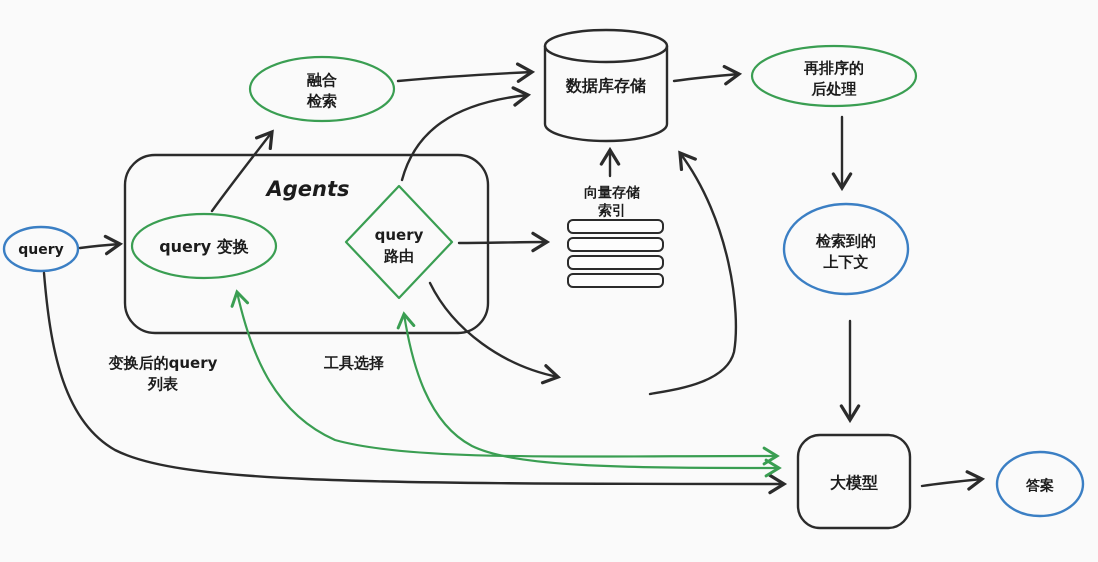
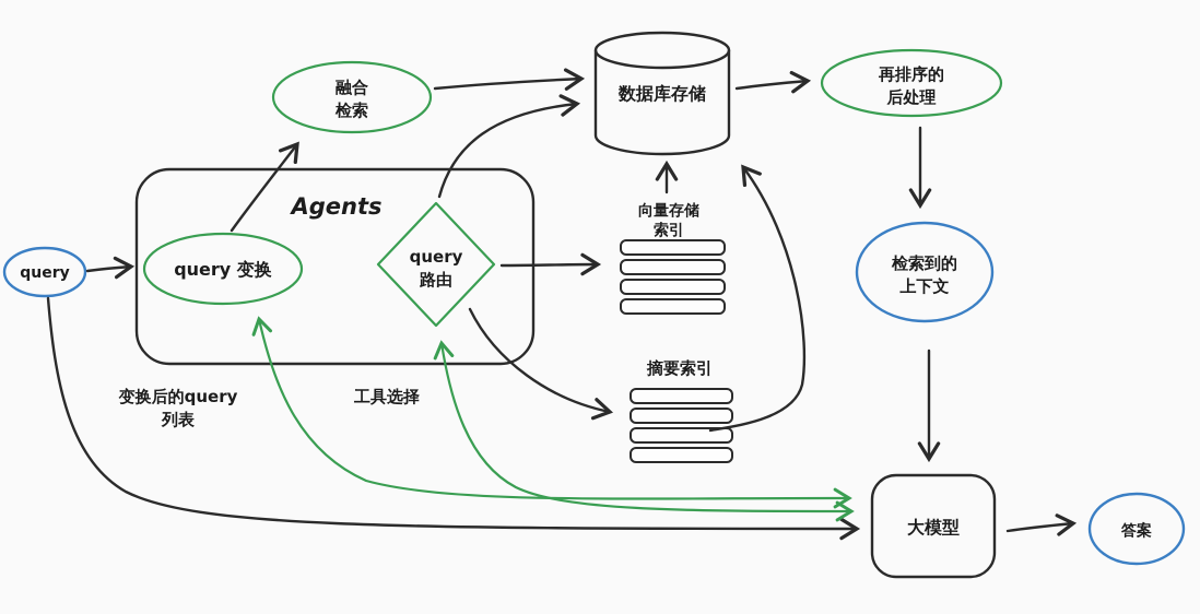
  Agents
  query
  query 变换
  query
  路由
  融合
  检索
  数据库存储
  向量存储
  索引
+ 摘要索引
  再排序的
  后处理
  检索到的
  上下文
  大模型
  答案
  变换后的query
  列表
  工具选择
